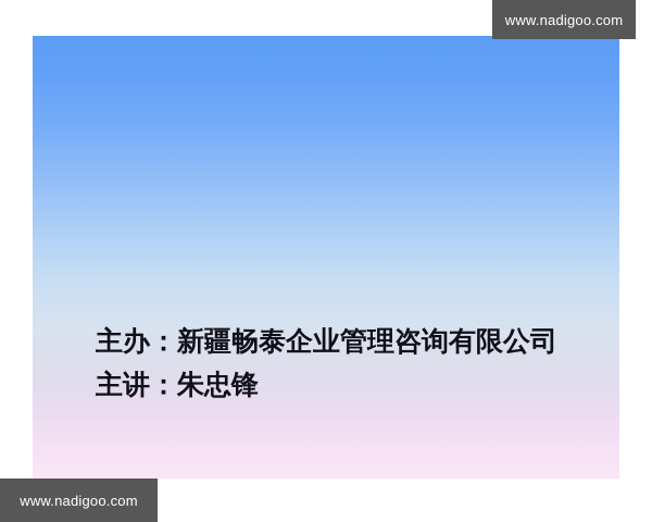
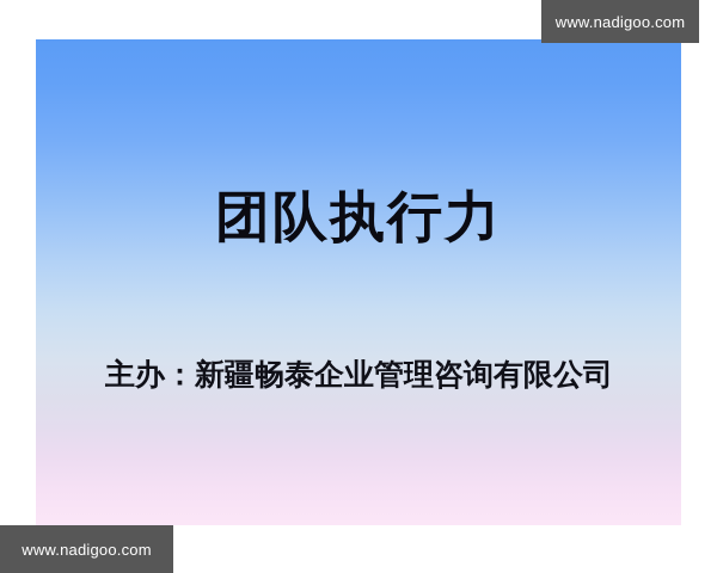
+ 团队执行力
  主办：新疆畅泰企业管理咨询有限公司
- 主讲：朱忠锋
  www.nadigoo.com
  www.nadigoo.com
